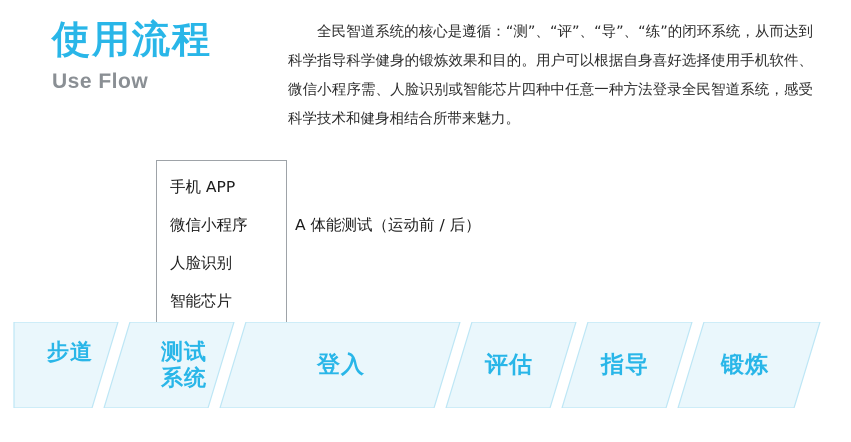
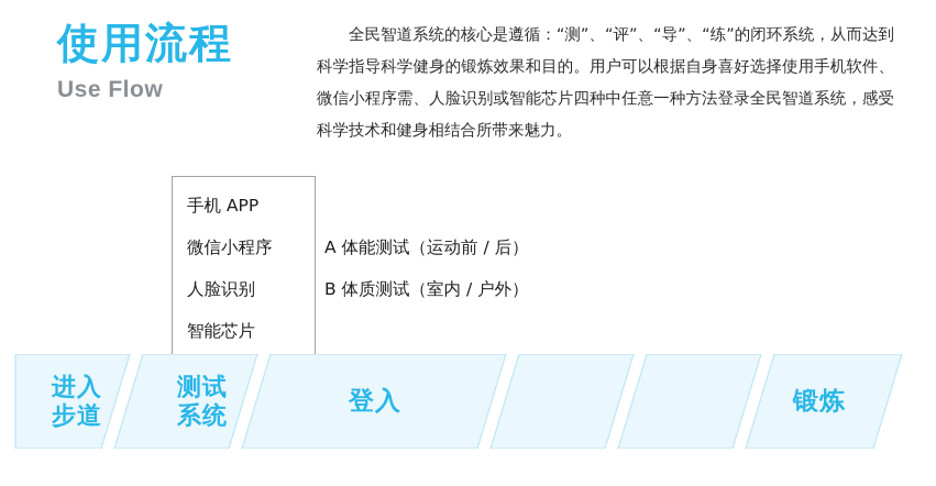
  使用流程
  Use Flow
  全民智道系统的核心是遵循：“测”、“评”、“导”、“练”的闭环系统，从而达到科学指导科学健身的锻炼效果和目的。用户可以根据自身喜好选择使用手机软件、微信小程序需、人脸识别或智能芯片四种中任意一种方法登录全民智道系统，感受科学技术和健身相结合所带来魅力。
  手机 APP
  微信小程序
  人脸识别
  智能芯片
  A 体能测试（运动前 / 后）
+ B 体质测试（室内 / 户外）
+ 进入
  步道
  测试
  系统
  登入
- 评估
- 指导
  锻炼
